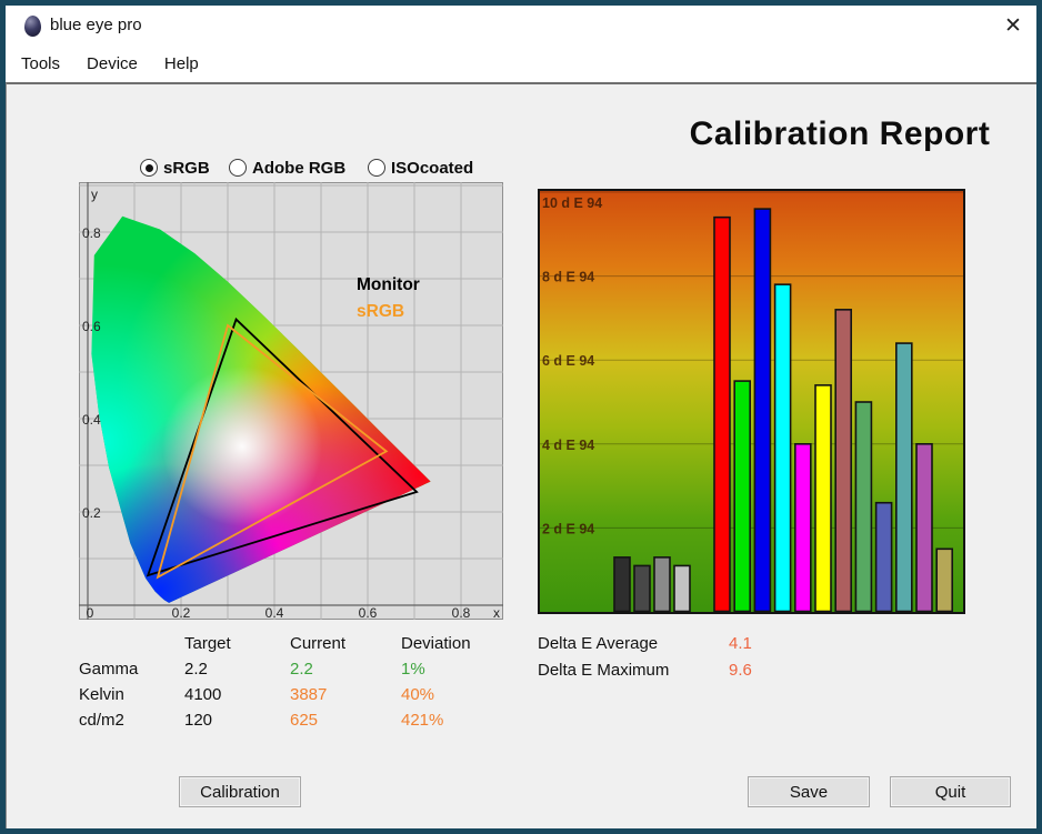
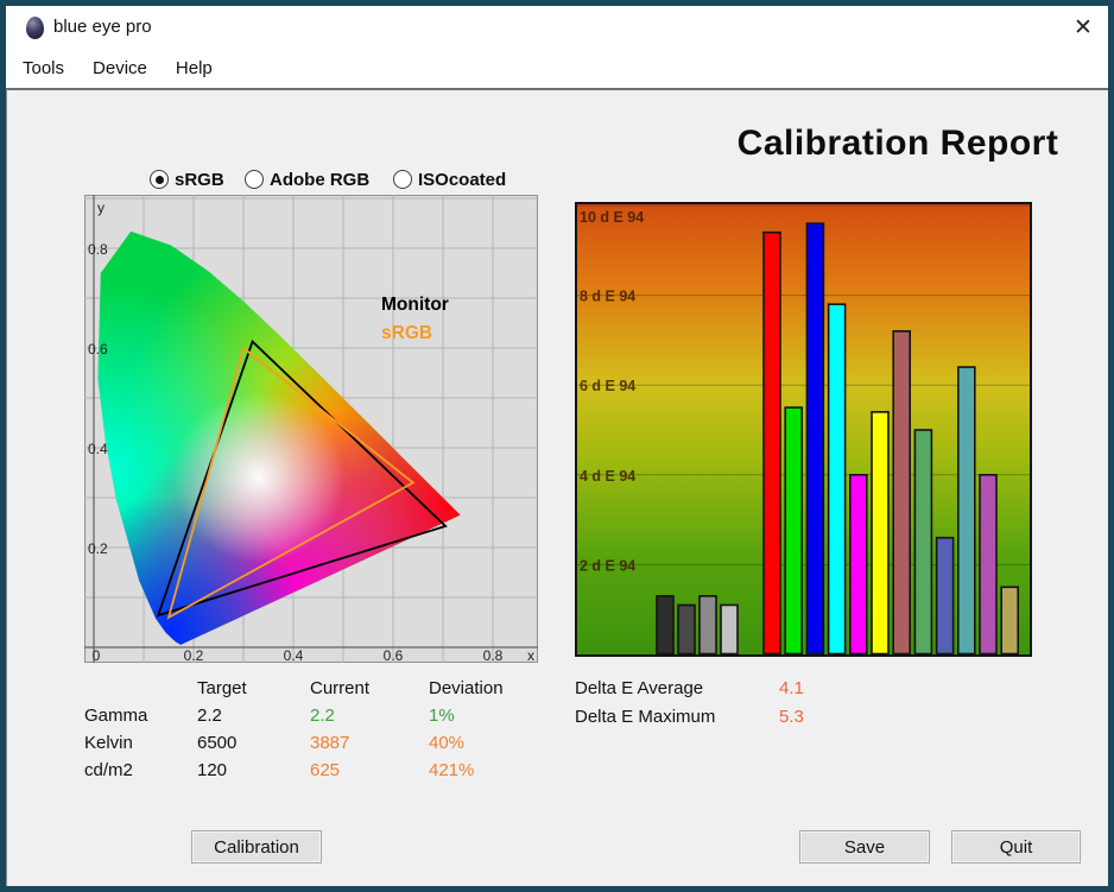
  blue eye pro
  ✕
  Tools
  Device
  Help
  Calibration Report
  sRGB
  Adobe RGB
  ISOcoated
  y
  0.8
  0.6
  0.4
  0.2
  0
  0.2
  0.4
  0.6
  0.8
  x
  Monitor
  sRGB
  2 d E 94
  4 d E 94
  6 d E 94
  8 d E 94
  10 d E 94
  Target
  Current
  Deviation
  Gamma
  2.2
  2.2
  1%
  Kelvin
- 4100
+ 6500
  3887
  40%
  cd/m2
  120
  625
  421%
  Delta E Average
  4.1
  Delta E Maximum
- 9.6
+ 5.3
  Calibration
  Save
  Quit
